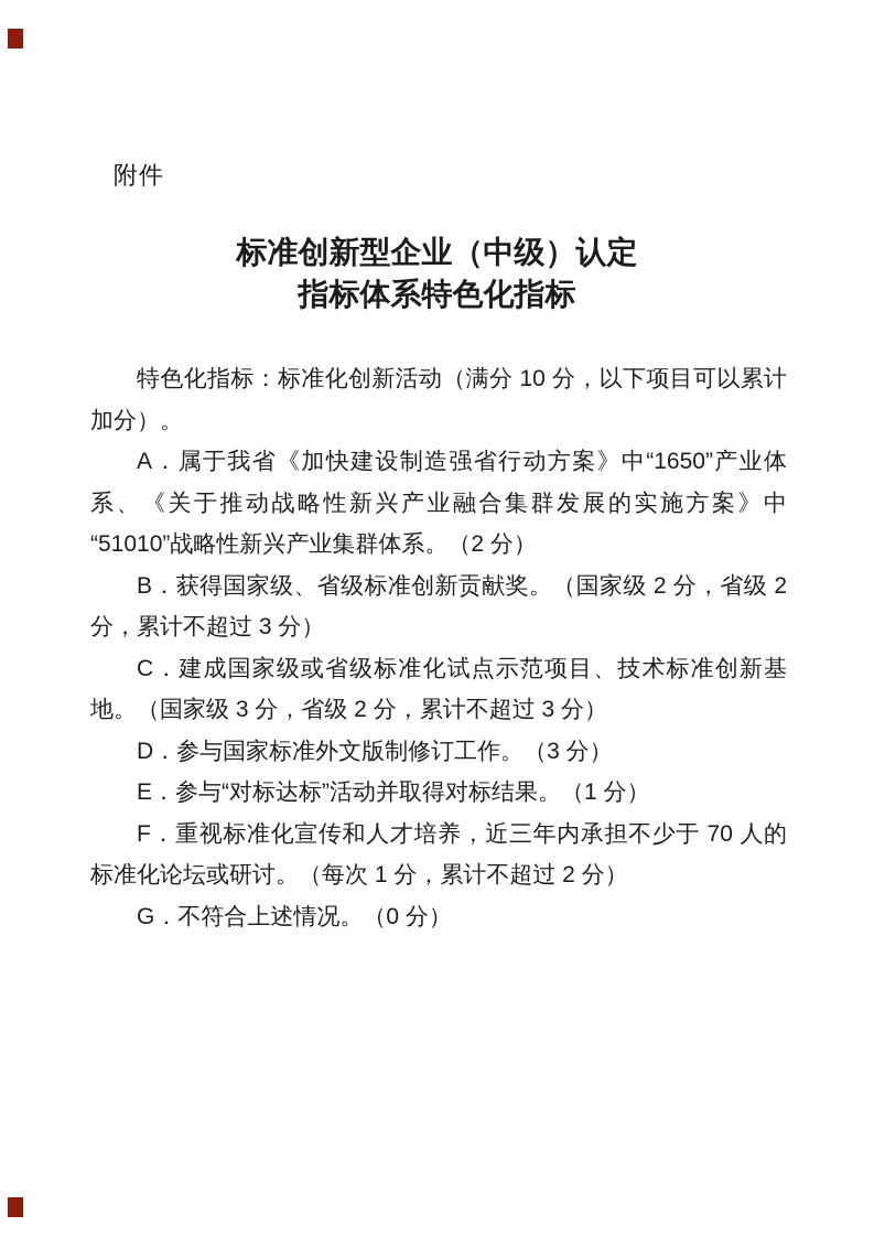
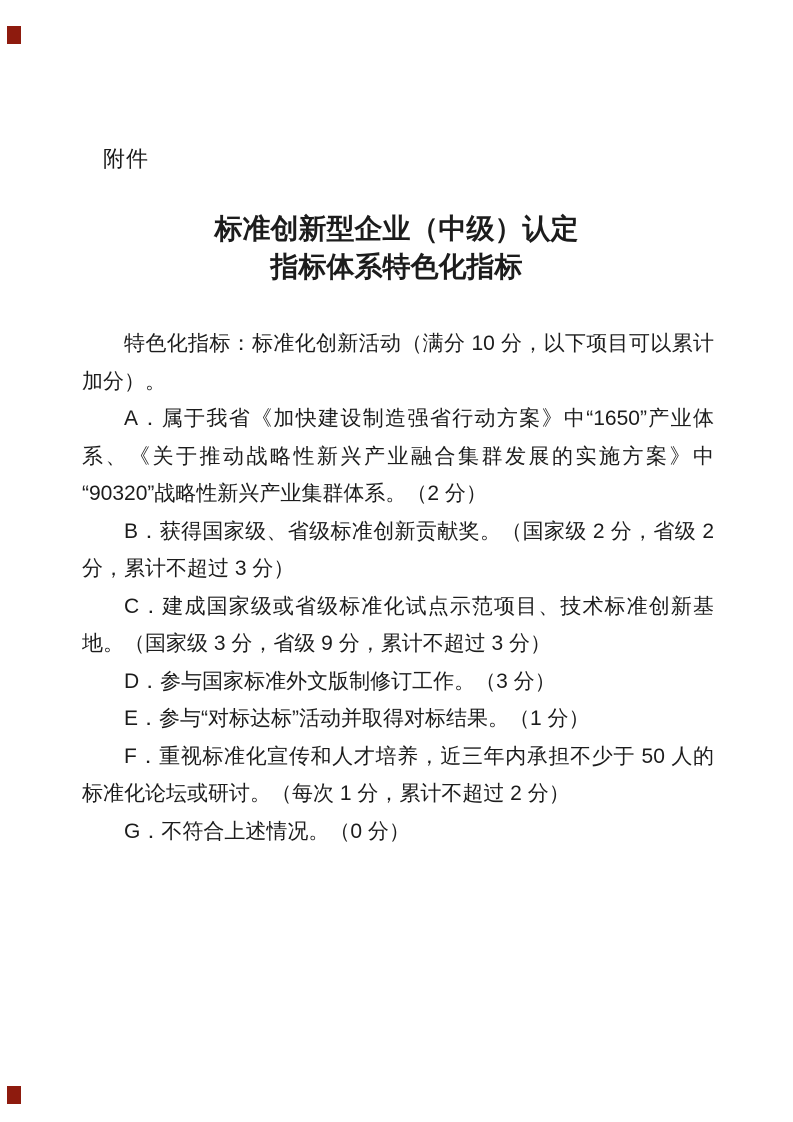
  附件
  标准创新型企业（中级）认定
  指标体系特色化指标
  特色化指标：标准化创新活动（满分 10 分，以下项目可以累计加分）。
- A．属于我省《加快建设制造强省行动方案》中“1650”产业体系、《关于推动战略性新兴产业融合集群发展的实施方案》中“51010”战略性新兴产业集群体系。（2 分）
+ A．属于我省《加快建设制造强省行动方案》中“1650”产业体系、《关于推动战略性新兴产业融合集群发展的实施方案》中“90320”战略性新兴产业集群体系。（2 分）
  B．获得国家级、省级标准创新贡献奖。（国家级 2 分，省级 2 分，累计不超过 3 分）
- C．建成国家级或省级标准化试点示范项目、技术标准创新基地。（国家级 3 分，省级 2 分，累计不超过 3 分）
+ C．建成国家级或省级标准化试点示范项目、技术标准创新基地。（国家级 3 分，省级 9 分，累计不超过 3 分）
  D．参与国家标准外文版制修订工作。（3 分）
  E．参与“对标达标”活动并取得对标结果。（1 分）
- F．重视标准化宣传和人才培养，近三年内承担不少于 70 人的标准化论坛或研讨。（每次 1 分，累计不超过 2 分）
+ F．重视标准化宣传和人才培养，近三年内承担不少于 50 人的标准化论坛或研讨。（每次 1 分，累计不超过 2 分）
  G．不符合上述情况。（0 分）
